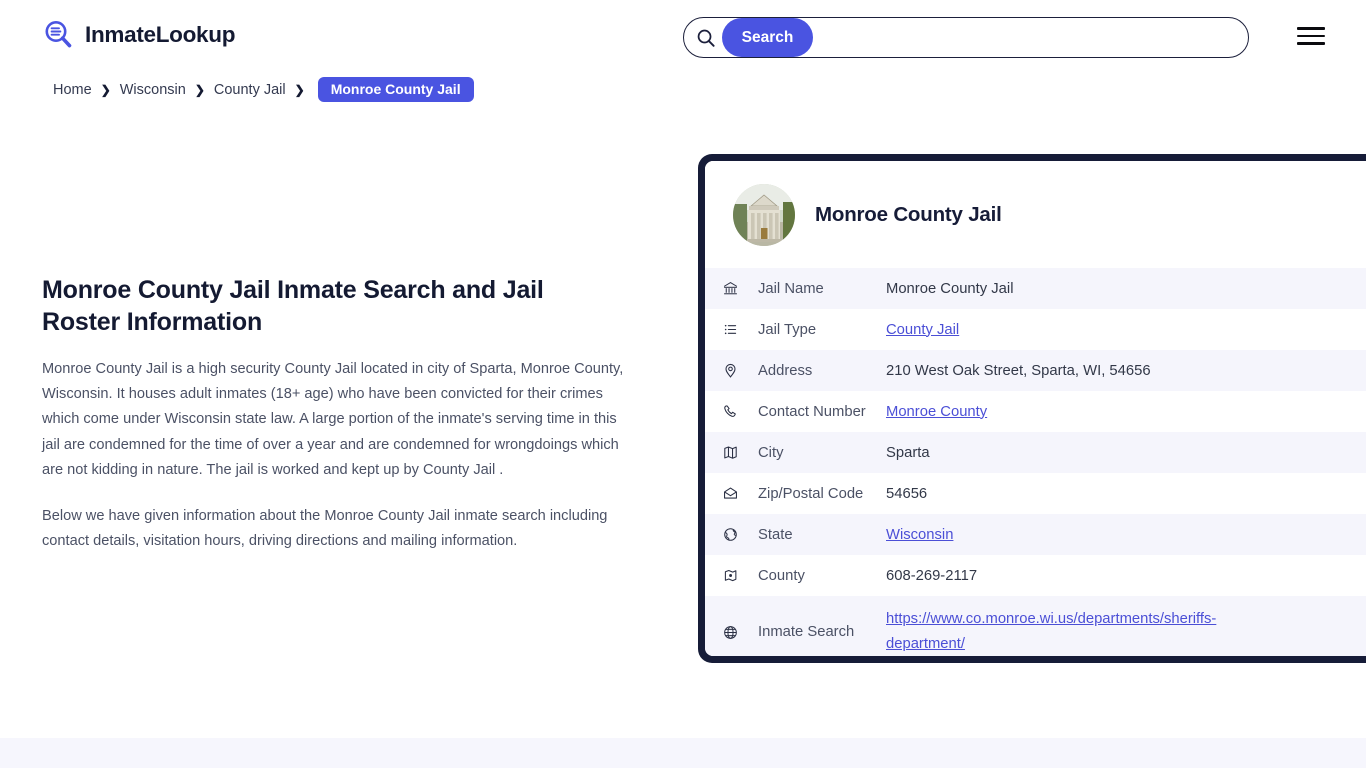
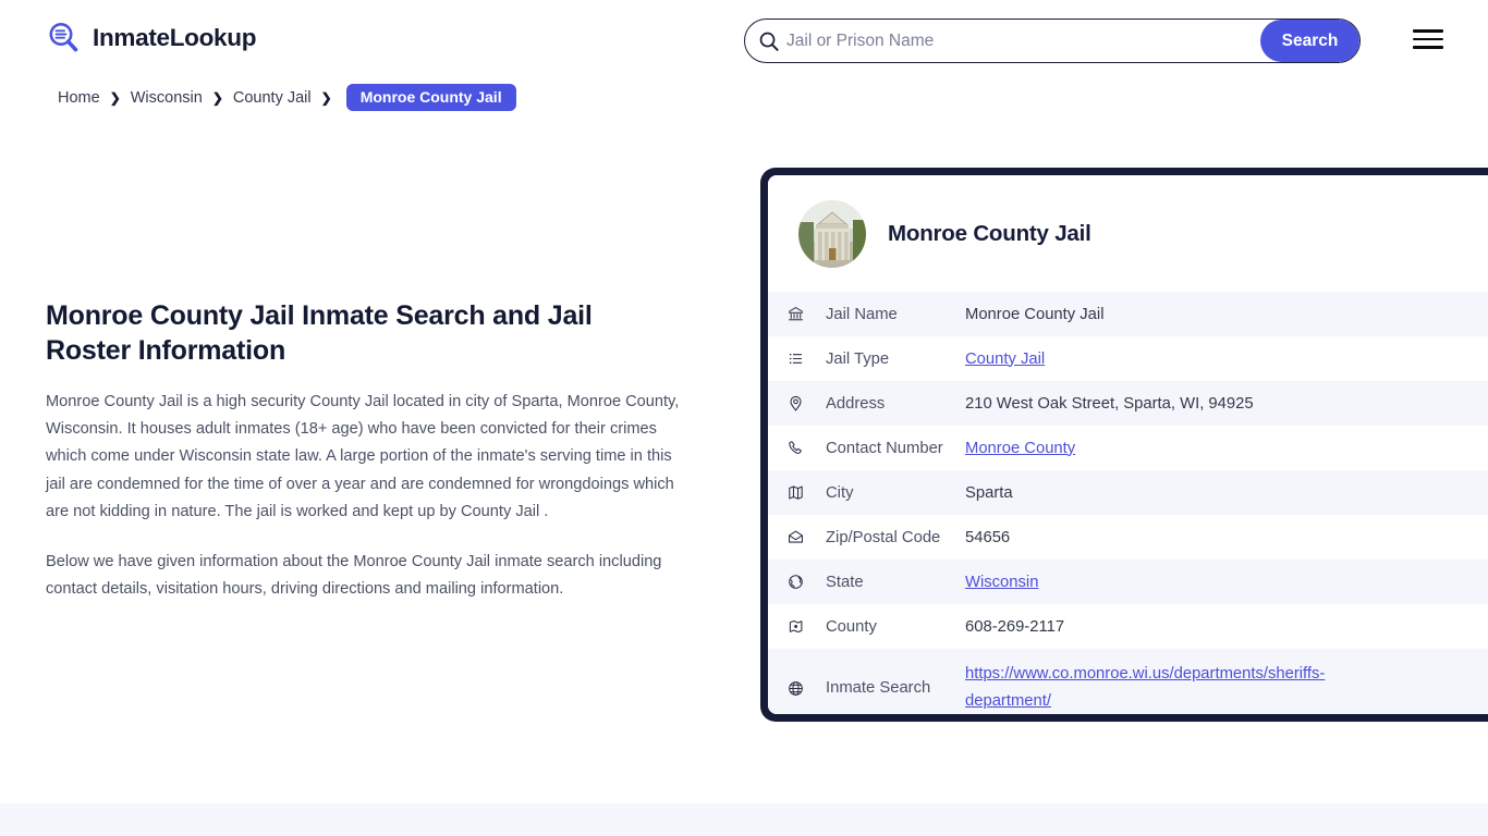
  InmateLookup
+ Jail or Prison Name
  Search
  Home
  ❯
  Wisconsin
  ❯
  County Jail
  ❯
  Monroe County Jail
  Monroe County Jail Inmate Search and Jail Roster Information
  Monroe County Jail is a high security County Jail located in city of Sparta, Monroe County, Wisconsin. It houses adult inmates (18+ age) who have been convicted for their crimes which come under Wisconsin state law. A large portion of the inmate's serving time in this jail are condemned for the time of over a year and are condemned for wrongdoings which are not kidding in nature. The jail is worked and kept up by County Jail .
  Below we have given information about the Monroe County Jail inmate search including contact details, visitation hours, driving directions and mailing information.
  Monroe County Jail
  Jail Name
  Monroe County Jail
  Jail Type
  County Jail
  Address
- 210 West Oak Street, Sparta, WI, 54656
+ 210 West Oak Street, Sparta, WI, 94925
  Contact Number
  Monroe County
  City
  Sparta
  Zip/Postal Code
  54656
  State
  Wisconsin
  County
  608-269-2117
  Inmate Search
  https://www.co.monroe.wi.us/departments/sheriffs-department/
